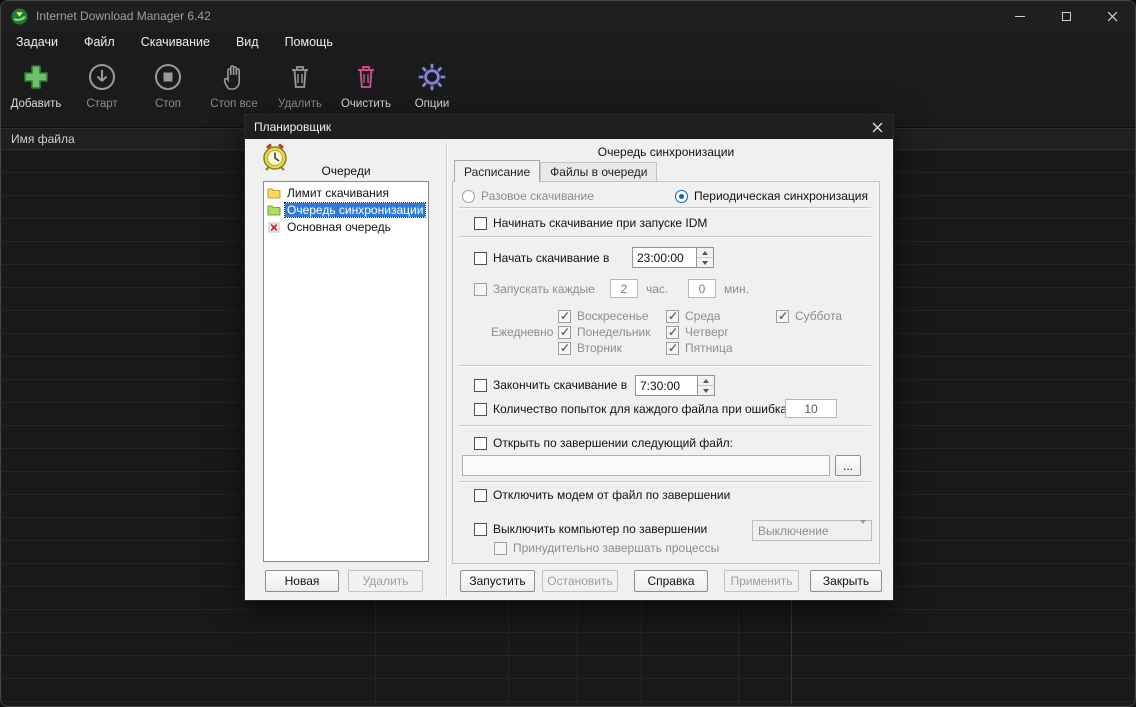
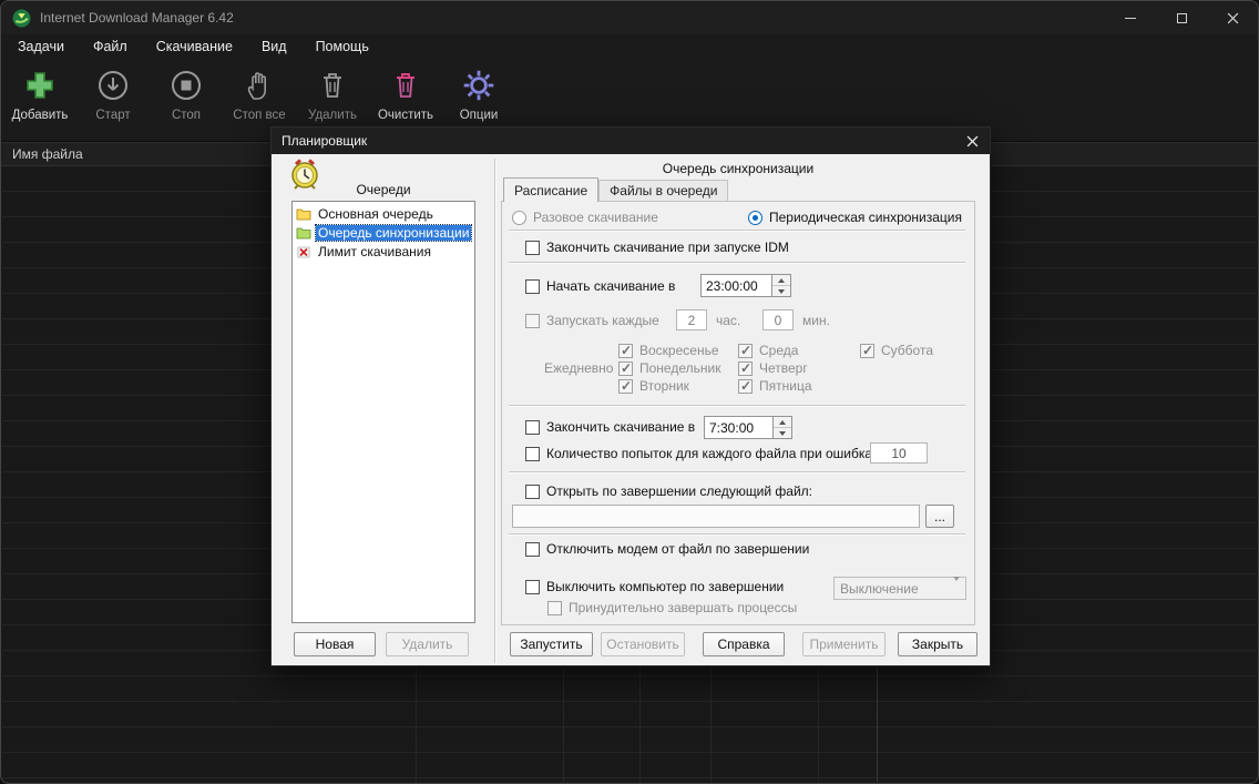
  Internet Download Manager 6.42
  Задачи
  Файл
  Скачивание
  Вид
  Помощь
  Добавить
  Старт
  Стоп
  Стоп все
  Удалить
  Очистить
  Опции
  Имя файла
  Планировщик
  Очереди
- Лимит скачивания
+ Основная очередь
  Очередь синхронизации
- Основная очередь
+ Лимит скачивания
  Новая
  Удалить
  Очередь синхронизации
  Расписание
  Файлы в очереди
  Разовое скачивание
  Периодическая синхронизация
- Начинать скачивание при запуске IDM
+ Закончить скачивание при запуске IDM
  Начать скачивание в
  23:00:00
  Запускать каждые
  2
  час.
  0
  мин.
  Ежедневно
  Воскресенье
  Понедельник
  Вторник
  Среда
  Четверг
  Пятница
  Суббота
  Закончить скачивание в
  7:30:00
  Количество попыток для каждого файла при ошибка
  10
  Открыть по завершении следующий файл:
  ...
  Отключить модем от файл по завершении
  Выключить компьютер по завершении
  Выключение
  Принудительно завершать процессы
  Запустить
  Остановить
  Справка
  Применить
  Закрыть
